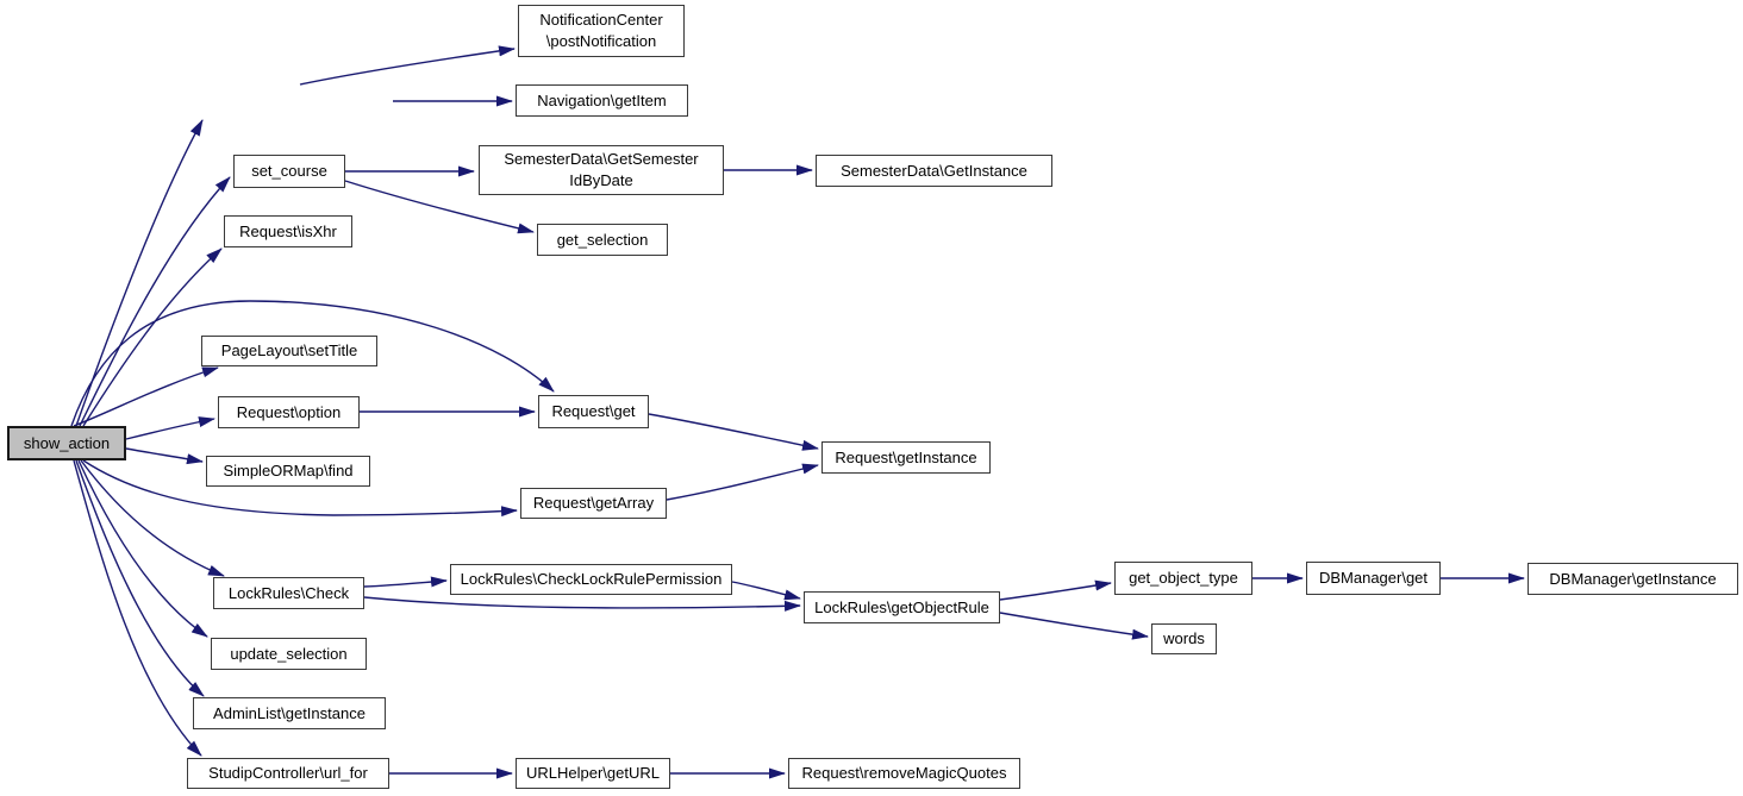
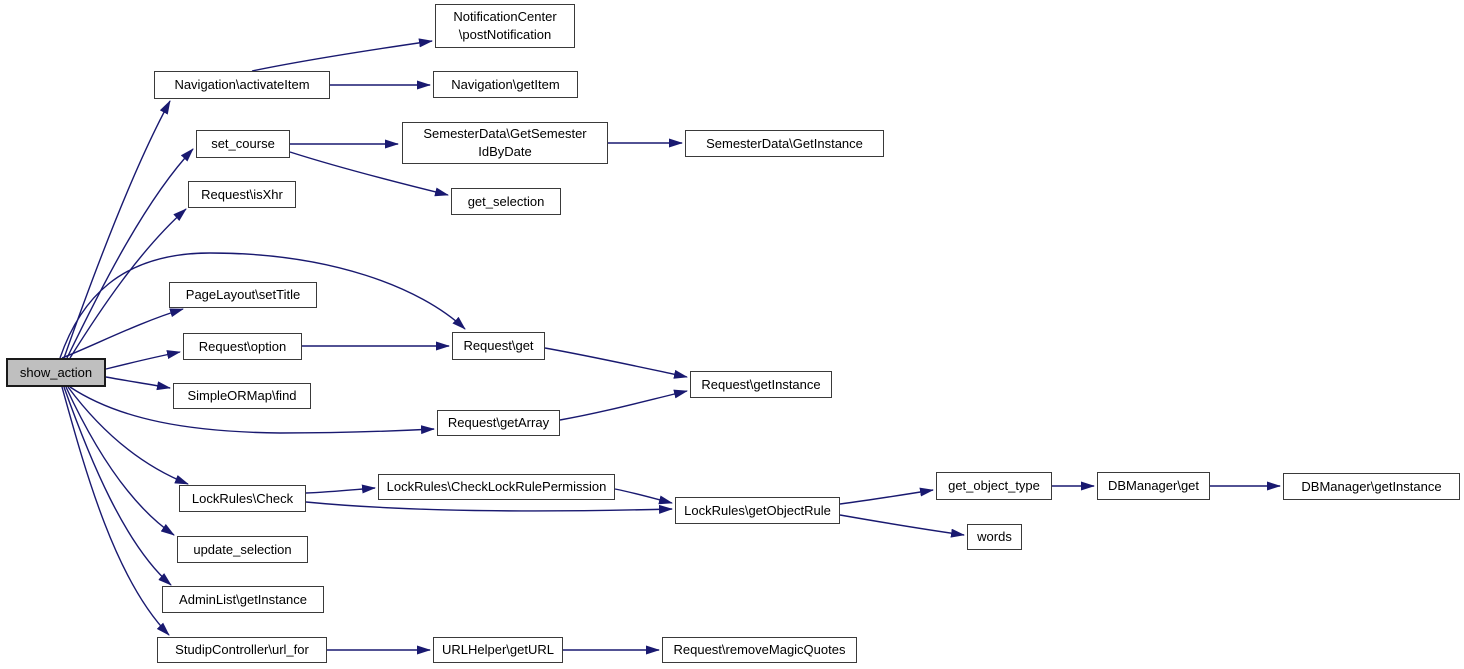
  show_action
+ Navigation\activateItem
  NotificationCenter
  \postNotification
  Navigation\getItem
  set_course
  SemesterData\GetSemester
  IdByDate
  SemesterData\GetInstance
  get_selection
  Request\isXhr
  PageLayout\setTitle
  Request\option
  Request\get
  SimpleORMap\find
  Request\getInstance
  Request\getArray
  LockRules\Check
  LockRules\CheckLockRulePermission
  LockRules\getObjectRule
  get_object_type
  words
  DBManager\get
  DBManager\getInstance
  update_selection
  AdminList\getInstance
  StudipController\url_for
  URLHelper\getURL
  Request\removeMagicQuotes
